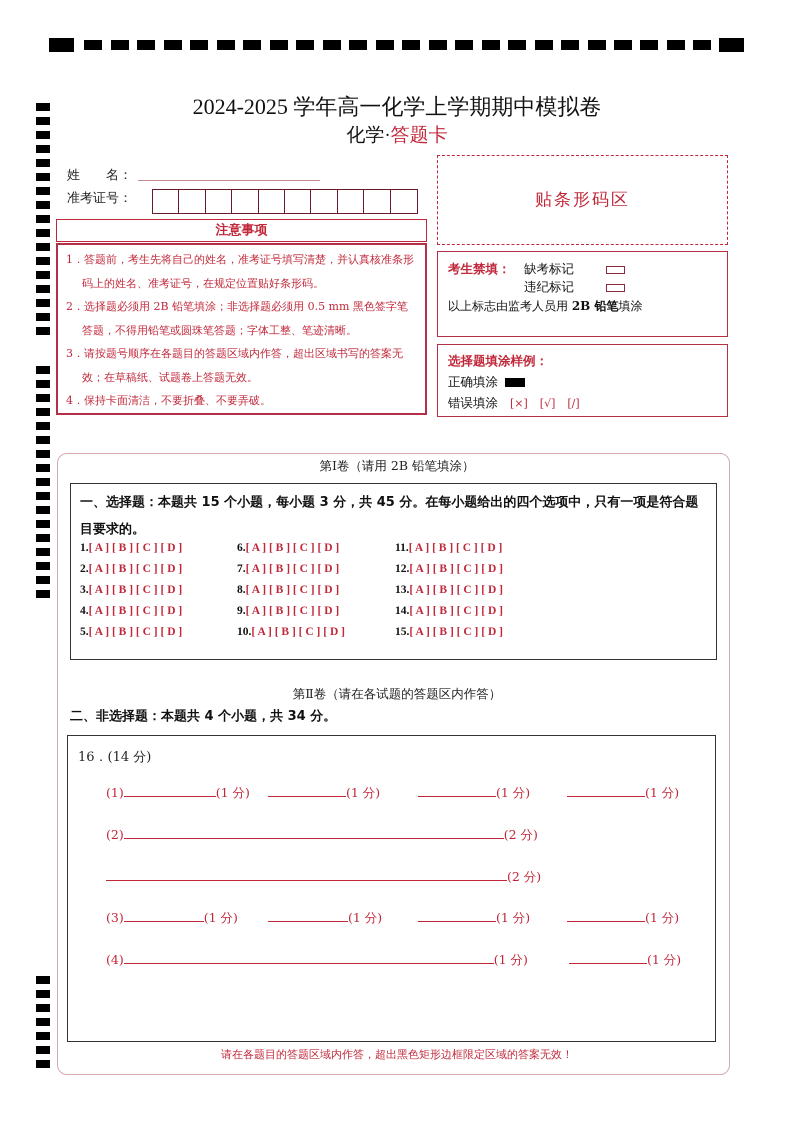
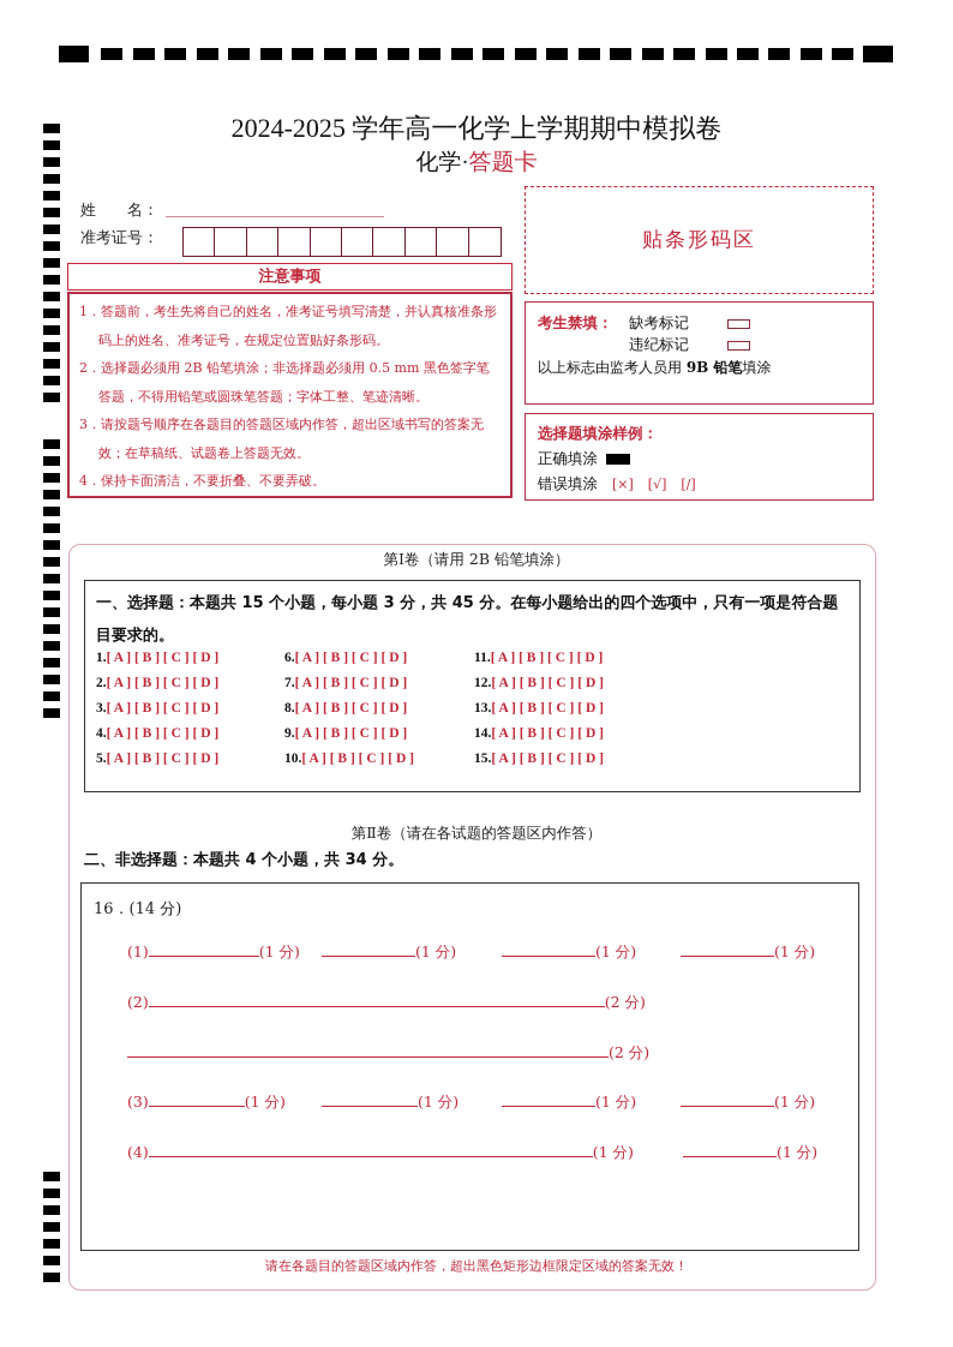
  2024-2025 学年高一化学上学期期中模拟卷
  化学·答题卡
  姓 名：
  准考证号：
  注意事项
  1．答题前，考生先将自己的姓名，准考证号填写清楚，并认真核准条形码上的姓名、准考证号，在规定位置贴好条形码。
  2．选择题必须用 2B 铅笔填涂；非选择题必须用 0.5 mm 黑色签字笔答题，不得用铅笔或圆珠笔答题；字体工整、笔迹清晰。
  3．请按题号顺序在各题目的答题区域内作答，超出区域书写的答案无效；在草稿纸、试题卷上答题无效。
  4．保持卡面清洁，不要折叠、不要弄破。
  贴条形码区
  考生禁填：
  缺考标记
  违纪标记
- 以上标志由监考人员用 2B 铅笔填涂
+ 以上标志由监考人员用 9B 铅笔填涂
  选择题填涂样例：
  正确填涂
  错误填涂 [×] [√] [/]
  第Ⅰ卷（请用 2B 铅笔填涂）
  一、选择题：本题共 15 个小题，每小题 3 分，共 45 分。在每小题给出的四个选项中，只有一项是符合题目要求的。
  1.[ A ] [ B ] [ C ] [ D ]
  2.[ A ] [ B ] [ C ] [ D ]
  3.[ A ] [ B ] [ C ] [ D ]
  4.[ A ] [ B ] [ C ] [ D ]
  5.[ A ] [ B ] [ C ] [ D ]
  6.[ A ] [ B ] [ C ] [ D ]
  7.[ A ] [ B ] [ C ] [ D ]
  8.[ A ] [ B ] [ C ] [ D ]
  9.[ A ] [ B ] [ C ] [ D ]
  10.[ A ] [ B ] [ C ] [ D ]
  11.[ A ] [ B ] [ C ] [ D ]
  12.[ A ] [ B ] [ C ] [ D ]
  13.[ A ] [ B ] [ C ] [ D ]
  14.[ A ] [ B ] [ C ] [ D ]
  15.[ A ] [ B ] [ C ] [ D ]
  第Ⅱ卷（请在各试题的答题区内作答）
  二、非选择题：本题共 4 个小题，共 34 分。
  16．(14 分)
  (1) (1 分)
  (1 分)
  (1 分)
  (1 分)
  (2) (2 分)
  (2 分)
  (3) (1 分)
  (1 分)
  (1 分)
  (1 分)
  (4) (1 分)
  (1 分)
  请在各题目的答题区域内作答，超出黑色矩形边框限定区域的答案无效！
